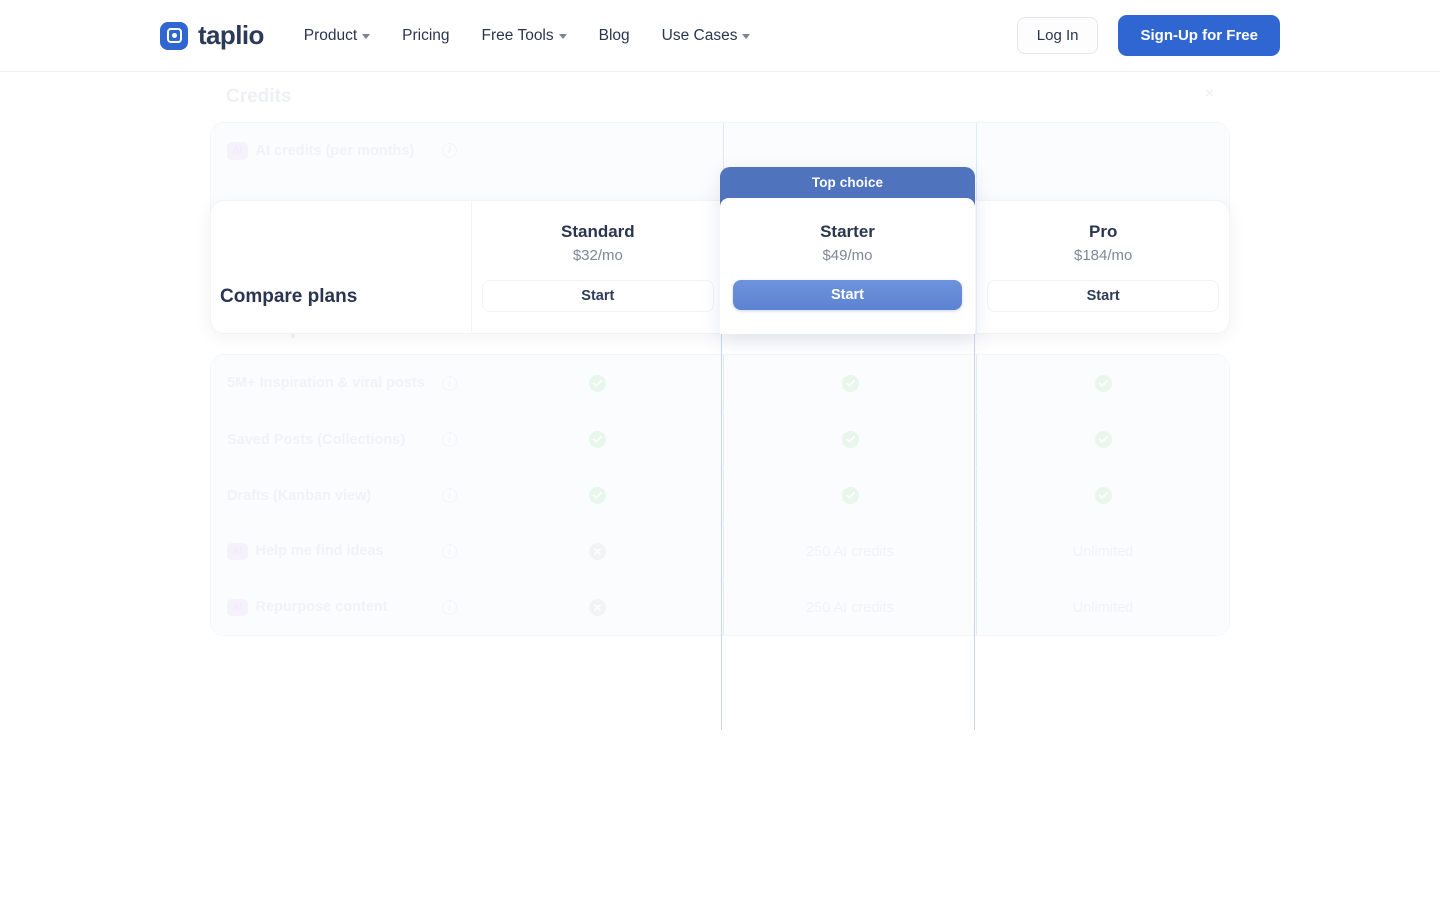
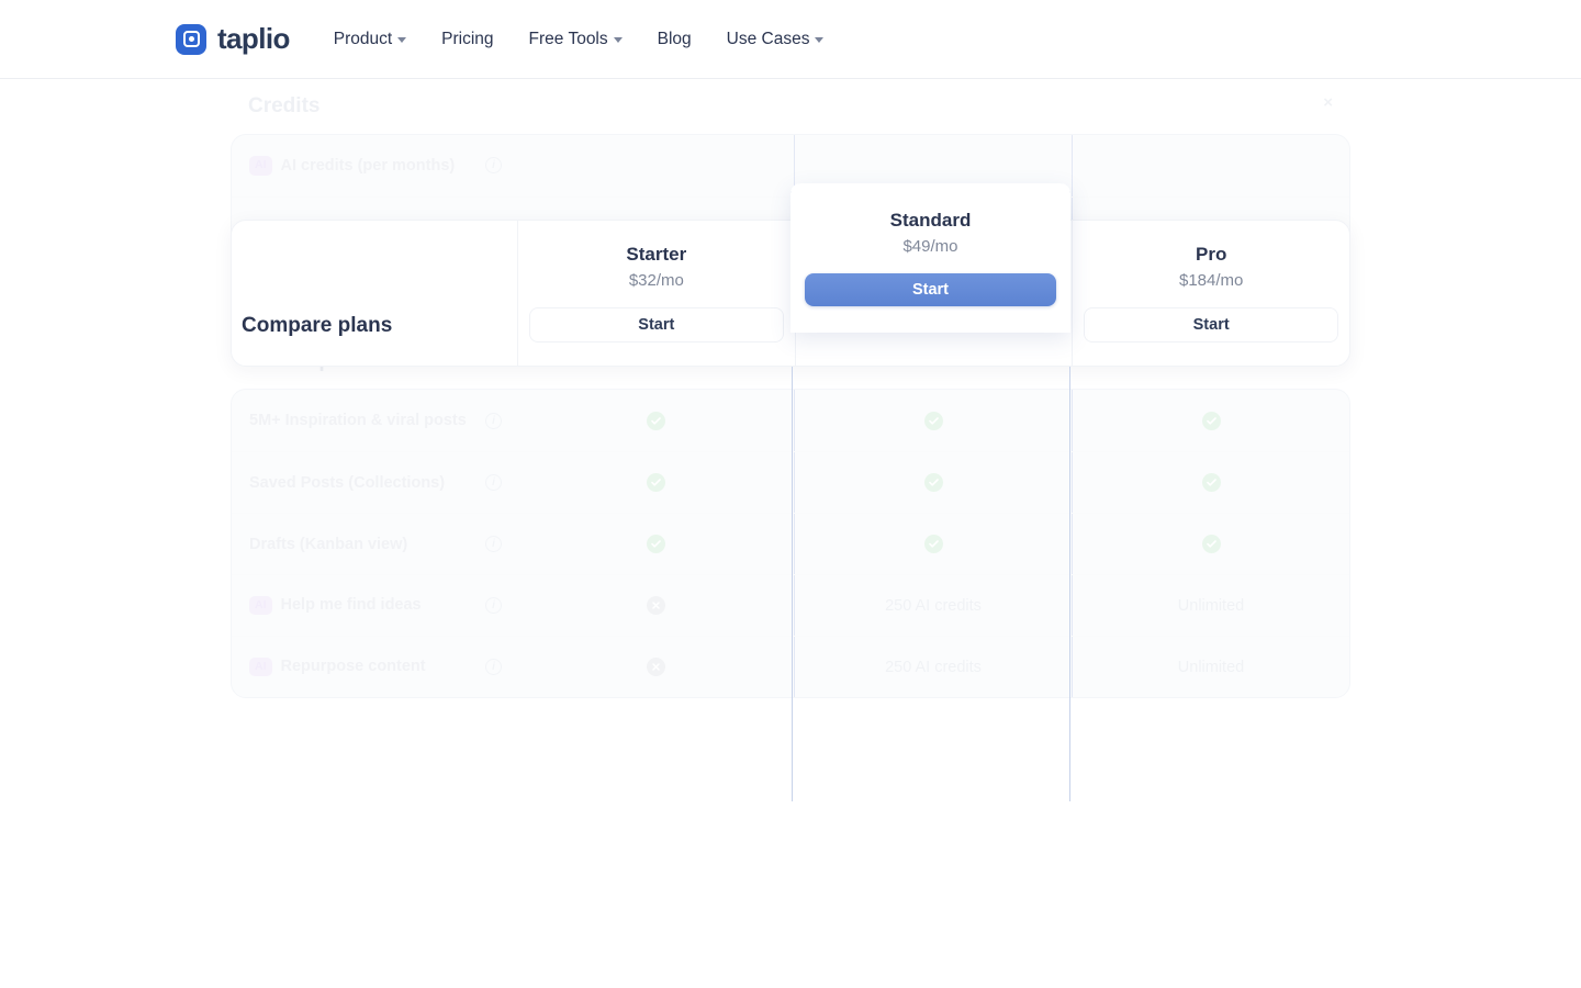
  taplio
  Product
  Pricing
  Free Tools
  Blog
  Use Cases
- Log In
- Sign-Up for Free
- Standard
+ Starter
  $32/mo
  Start
  Pro
  $184/mo
  Start
- Top choice
- Starter
+ Standard
  $49/mo
  Start
  Compare plans
